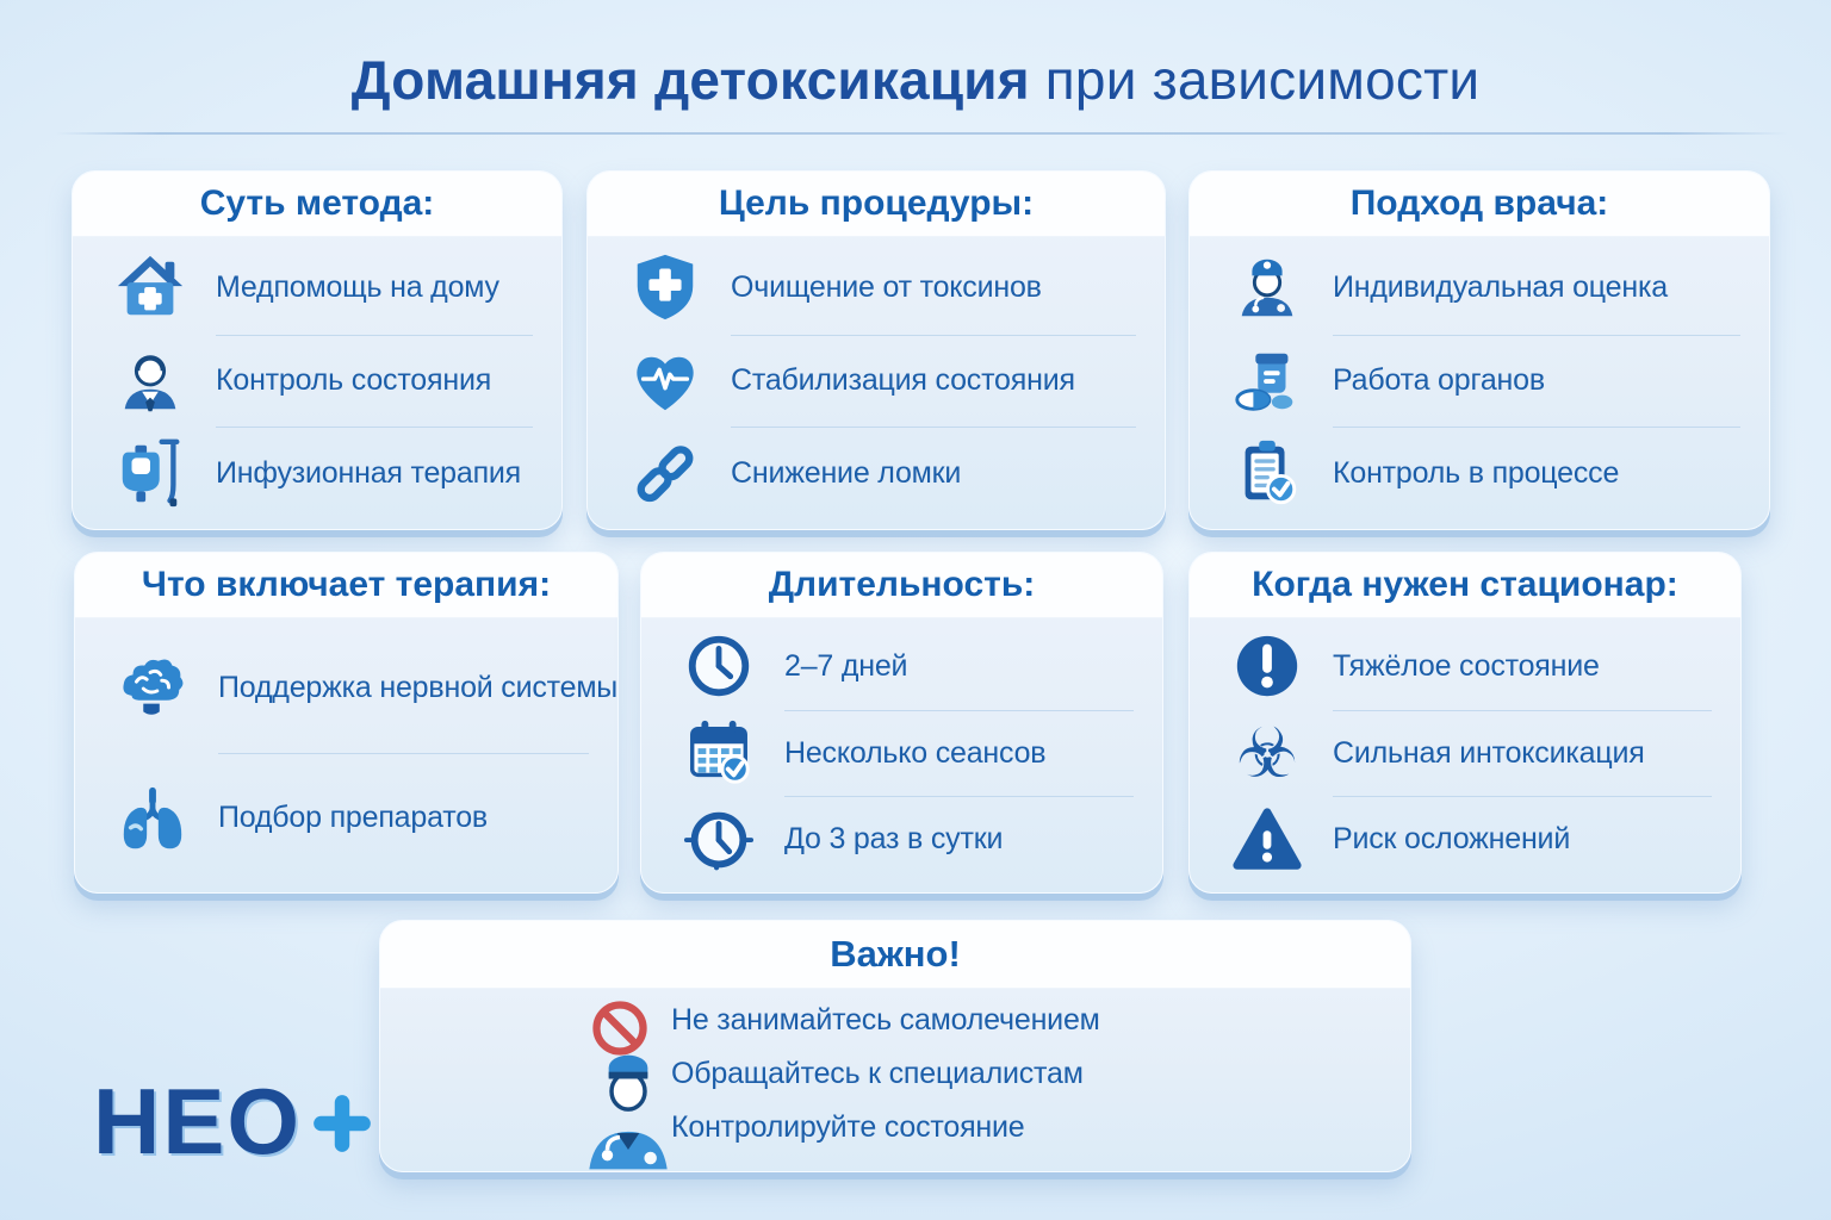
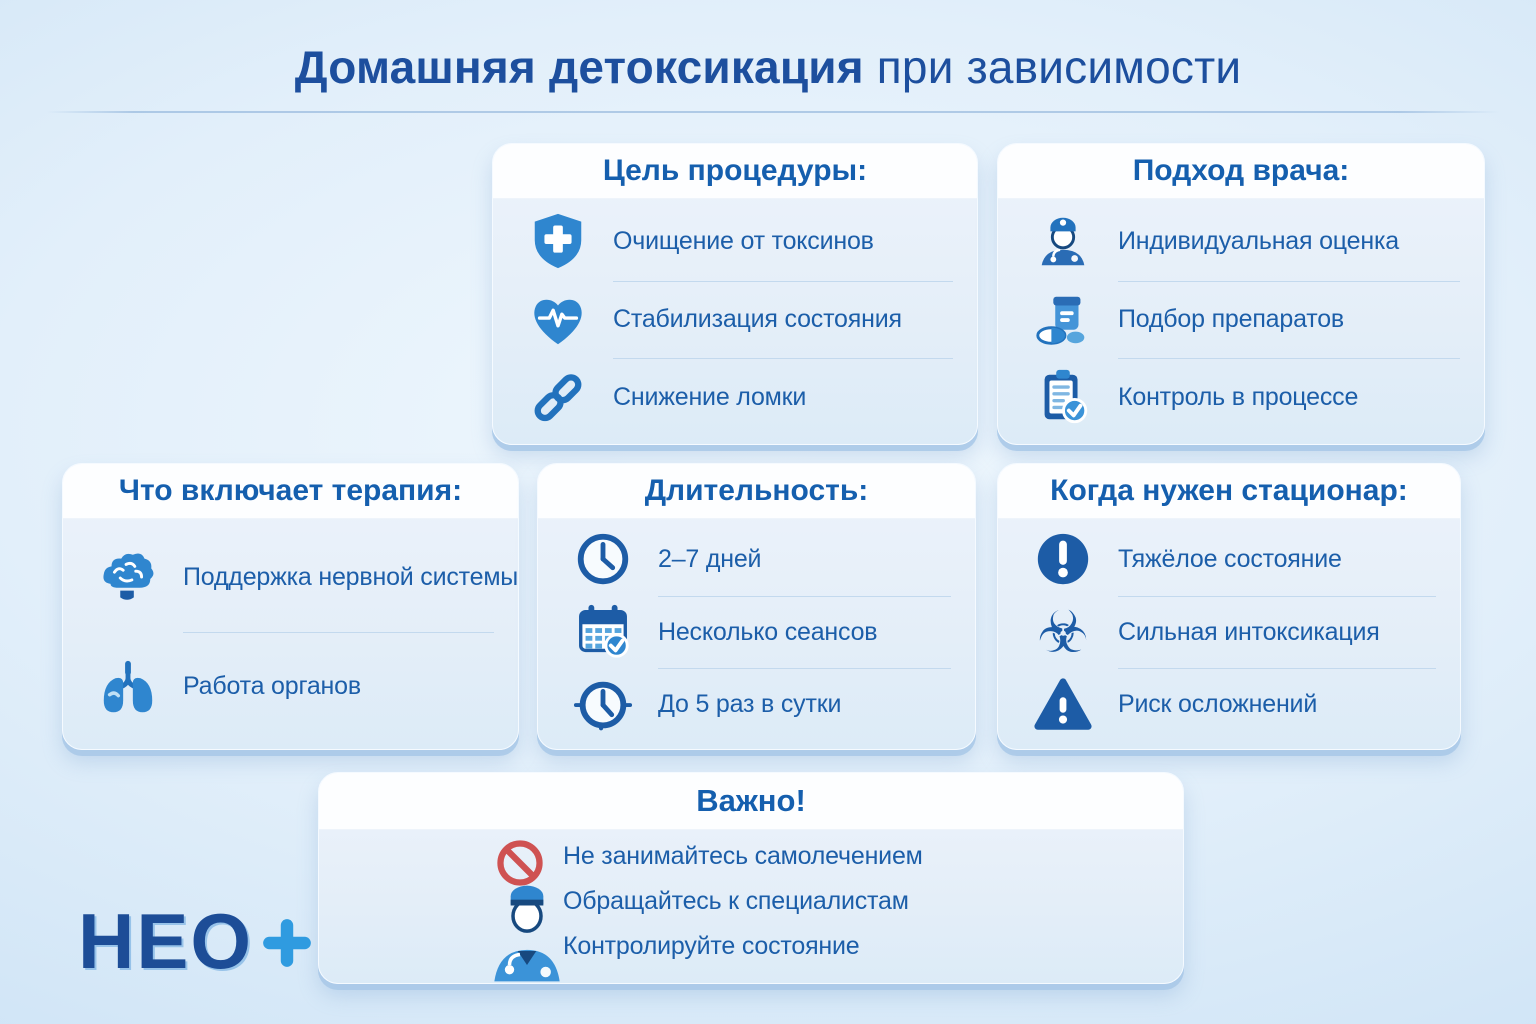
  Домашняя детоксикация при зависимости
- Суть метода:
- Медпомощь на дому
- Контроль состояния
- Инфузионная терапия
  Цель процедуры:
  Очищение от токсинов
  Стабилизация состояния
  Снижение ломки
  Подход врача:
  Индивидуальная оценка
- Работа органов
+ Подбор препаратов
  Контроль в процессе
  Что включает терапия:
  Поддержка нервной системы
- Подбор препаратов
+ Работа органов
  Длительность:
  2–7 дней
  Несколько сеансов
- До 3 раз в сутки
+ До 5 раз в сутки
  Когда нужен стационар:
  Тяжёлое состояние
  ☣
  Сильная интоксикация
  Риск осложнений
  Важно!
  Не занимайтесь самолечением
  Обращайтесь к специалистам
  Контролируйте состояние
  НЕО
